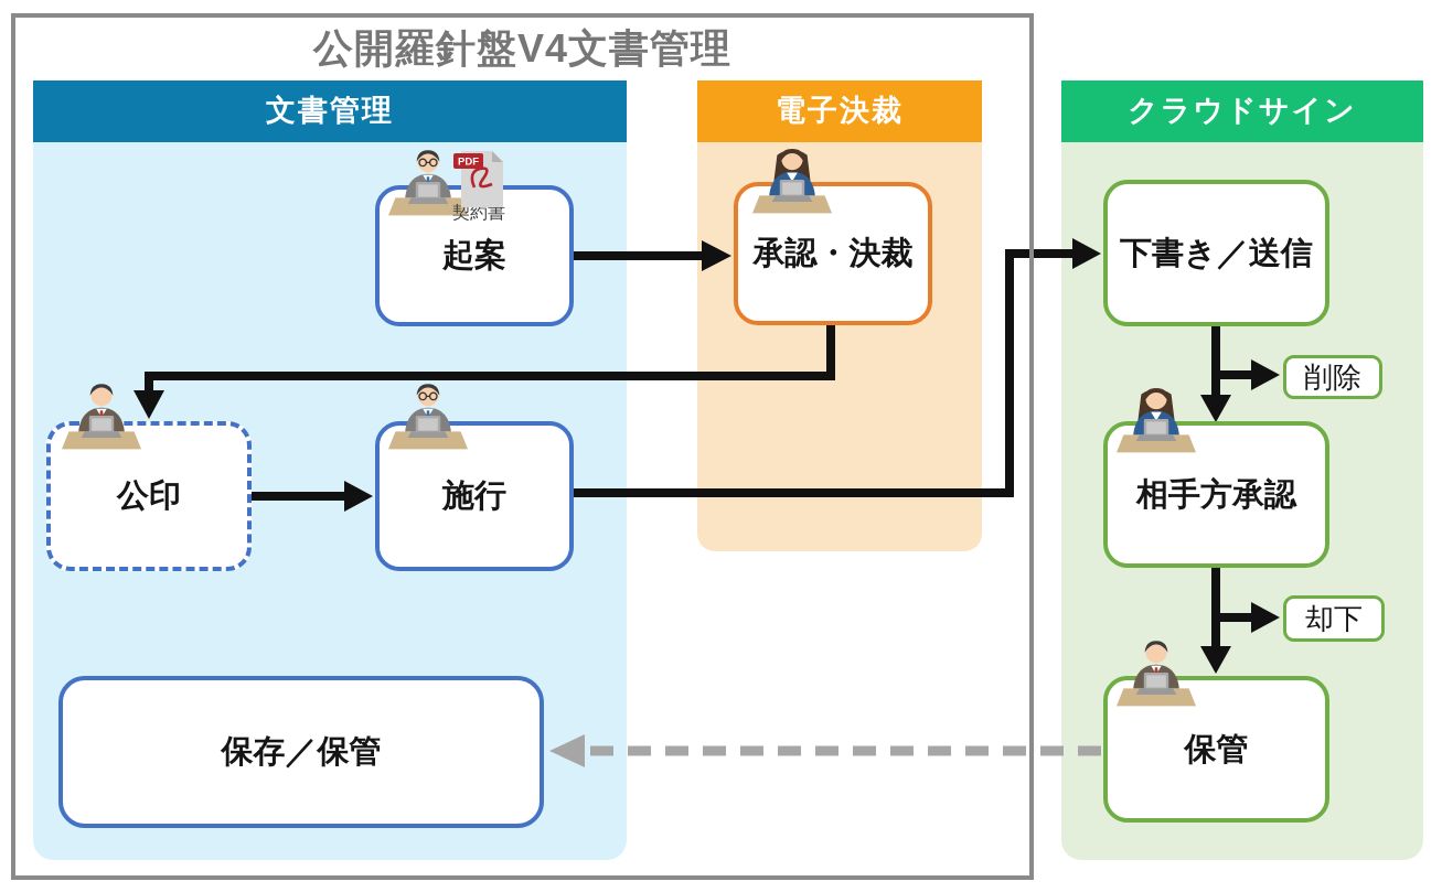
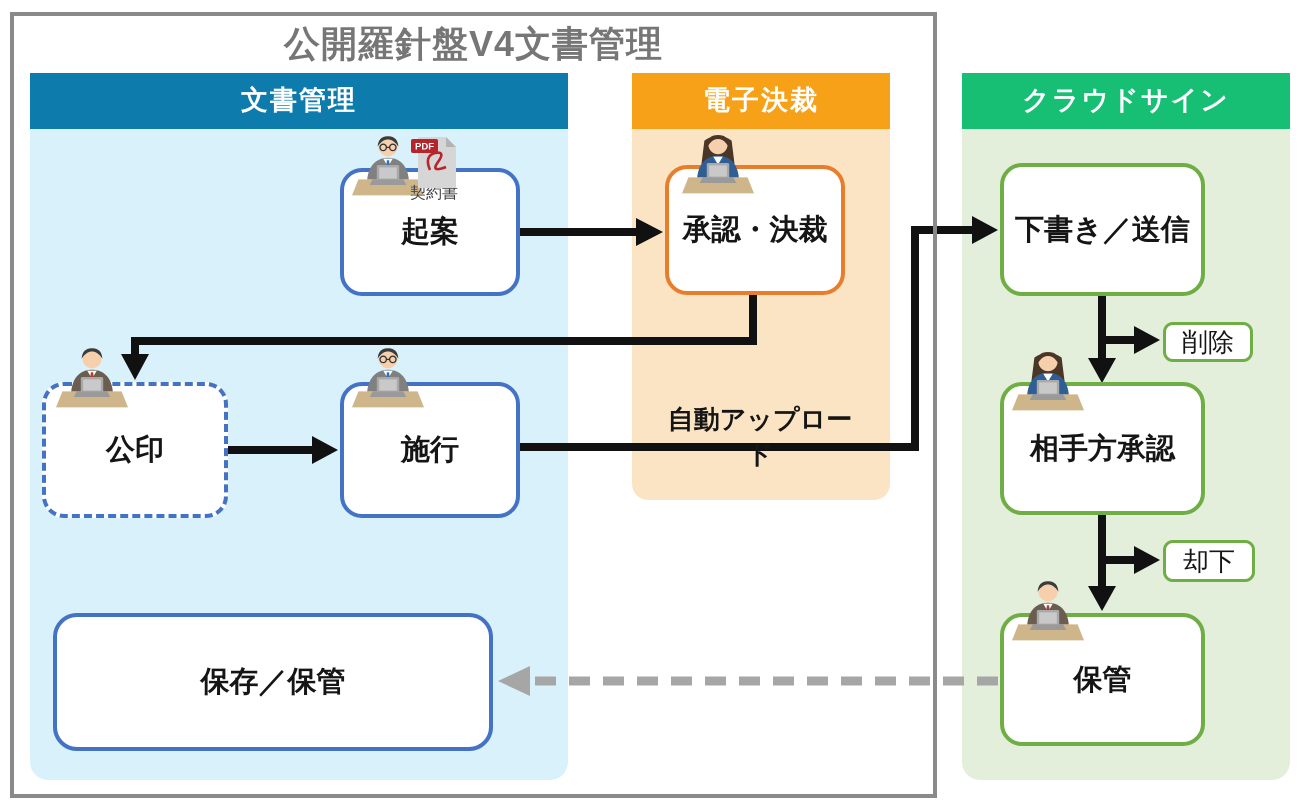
  文書管理
  電子決裁
  クラウドサイン
  起案
  承認・決裁
  下書き／送信
  削除
  公印
  施行
  相手方承認
  却下
  保管
  保存／保管
+ 自動アップロード
  契約書
  PDF
  公開羅針盤V4文書管理
